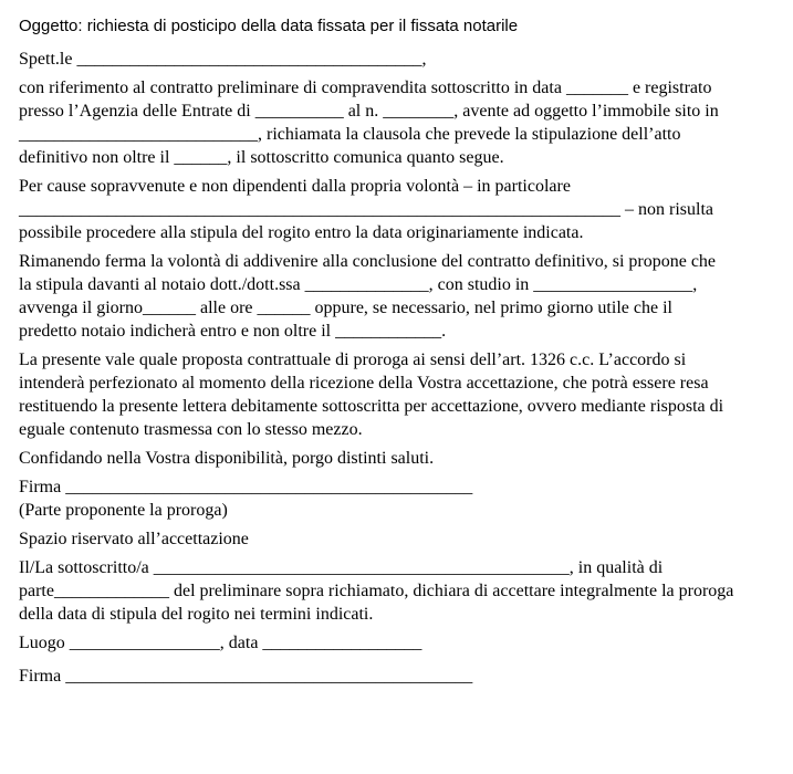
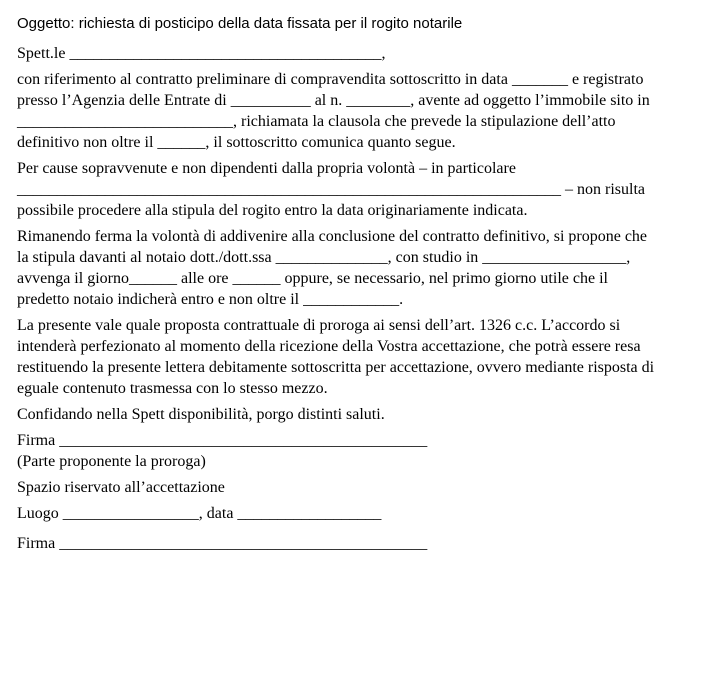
- Oggetto: richiesta di posticipo della data fissata per il fissata notarile
+ Oggetto: richiesta di posticipo della data fissata per il rogito notarile
  Spett.le _______________________________________,
  con riferimento al contratto preliminare di compravendita sottoscritto in data _______ e registrato
  presso l’Agenzia delle Entrate di __________ al n. ________, avente ad oggetto l’immobile sito in
  ___________________________, richiamata la clausola che prevede la stipulazione dell’atto
  definitivo non oltre il ______, il sottoscritto comunica quanto segue.
  Per cause sopravvenute e non dipendenti dalla propria volontà – in particolare
  ____________________________________________________________________ – non risulta
  possibile procedere alla stipula del rogito entro la data originariamente indicata.
  Rimanendo ferma la volontà di addivenire alla conclusione del contratto definitivo, si propone che
  la stipula davanti al notaio dott./dott.ssa ______________, con studio in __________________,
  avvenga il giorno______ alle ore ______ oppure, se necessario, nel primo giorno utile che il
  predetto notaio indicherà entro e non oltre il ____________.
  La presente vale quale proposta contrattuale di proroga ai sensi dell’art. 1326 c.c. L’accordo si
  intenderà perfezionato al momento della ricezione della Vostra accettazione, che potrà essere resa
  restituendo la presente lettera debitamente sottoscritta per accettazione, ovvero mediante risposta di
  eguale contenuto trasmessa con lo stesso mezzo.
- Confidando nella Vostra disponibilità, porgo distinti saluti.
+ Confidando nella Spett disponibilità, porgo distinti saluti.
  Firma ______________________________________________
  (Parte proponente la proroga)
  Spazio riservato all’accettazione
- Il/La sottoscritto/a _______________________________________________, in qualità di
- parte_____________ del preliminare sopra richiamato, dichiara di accettare integralmente la proroga
- della data di stipula del rogito nei termini indicati.
  Luogo _________________, data __________________
  Firma ______________________________________________
